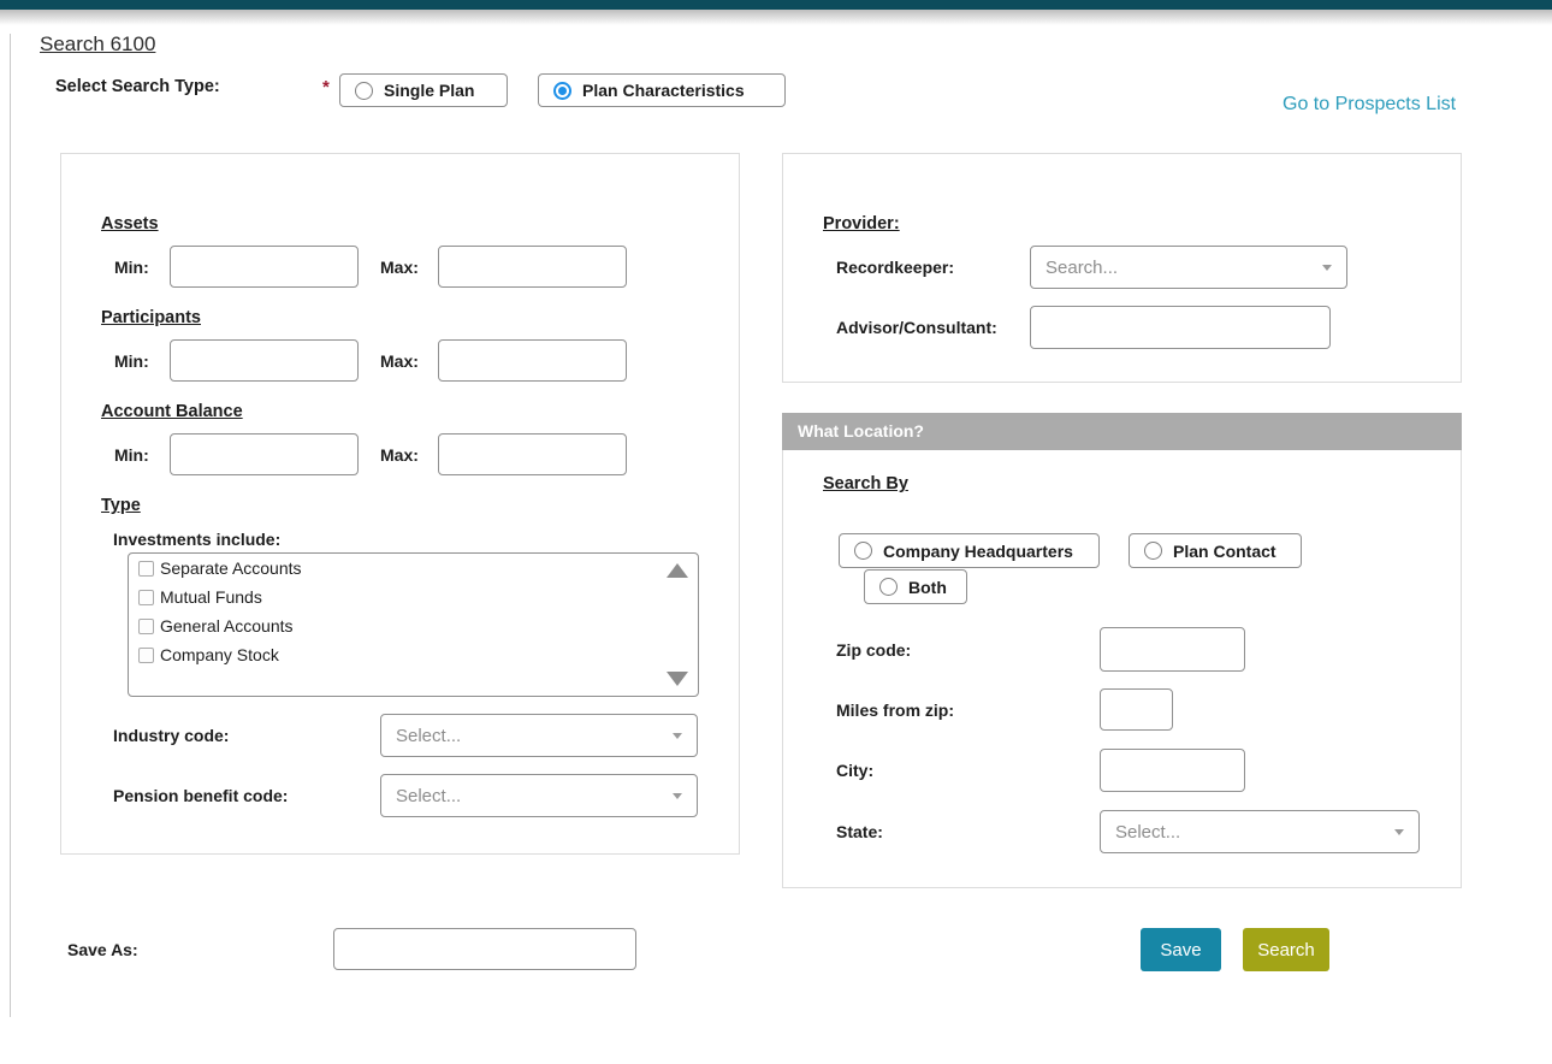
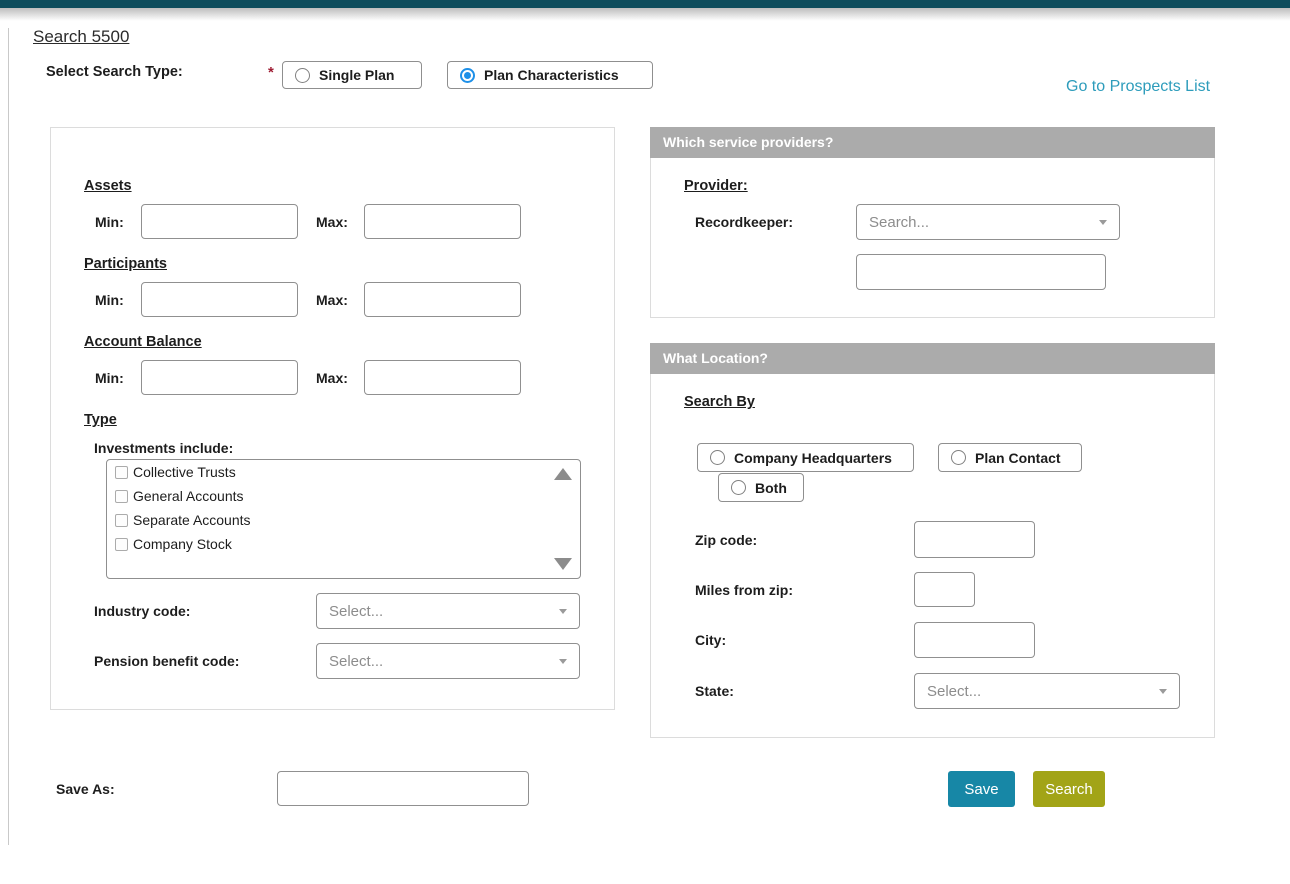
- Search 6100
+ Search 5500
  Select Search Type:
  *
  Single Plan
  Plan Characteristics
  Go to Prospects List
  Assets
  Min:
  Max:
  Participants
  Min:
  Max:
  Account Balance
  Min:
  Max:
  Type
  Investments include:
+ Collective Trusts
- Separate Accounts
+ General Accounts
- Mutual Funds
- General Accounts
+ Separate Accounts
  Company Stock
  Industry code:
  Select...
  Pension benefit code:
  Select...
+ Which service providers?
  Provider:
  Recordkeeper:
  Search...
- Advisor/Consultant:
  What Location?
  Search By
  Company Headquarters
  Plan Contact
  Both
  Zip code:
  Miles from zip:
  City:
  State:
  Select...
  Save As:
  Save
  Search
